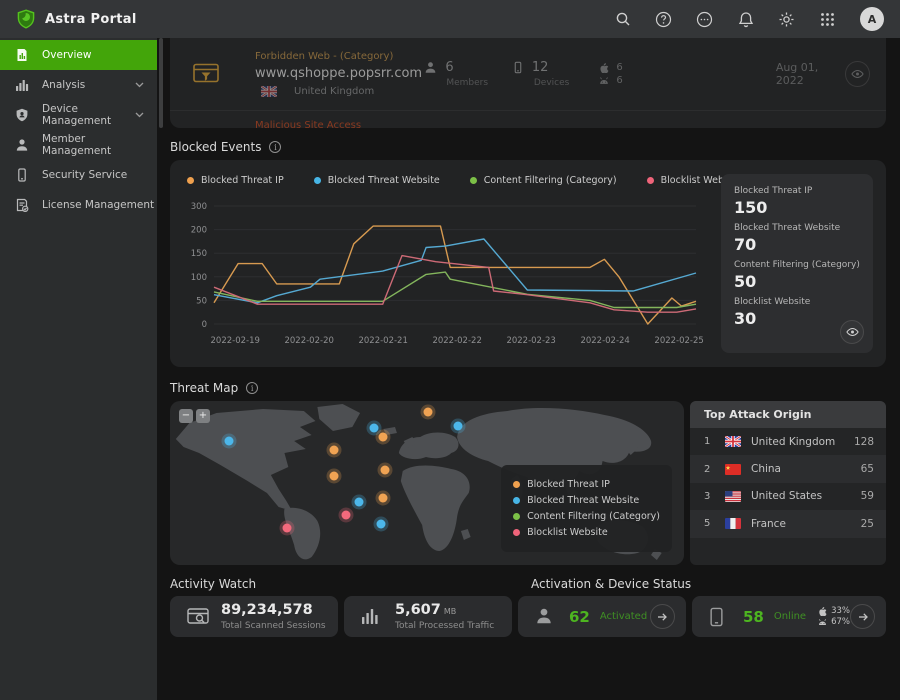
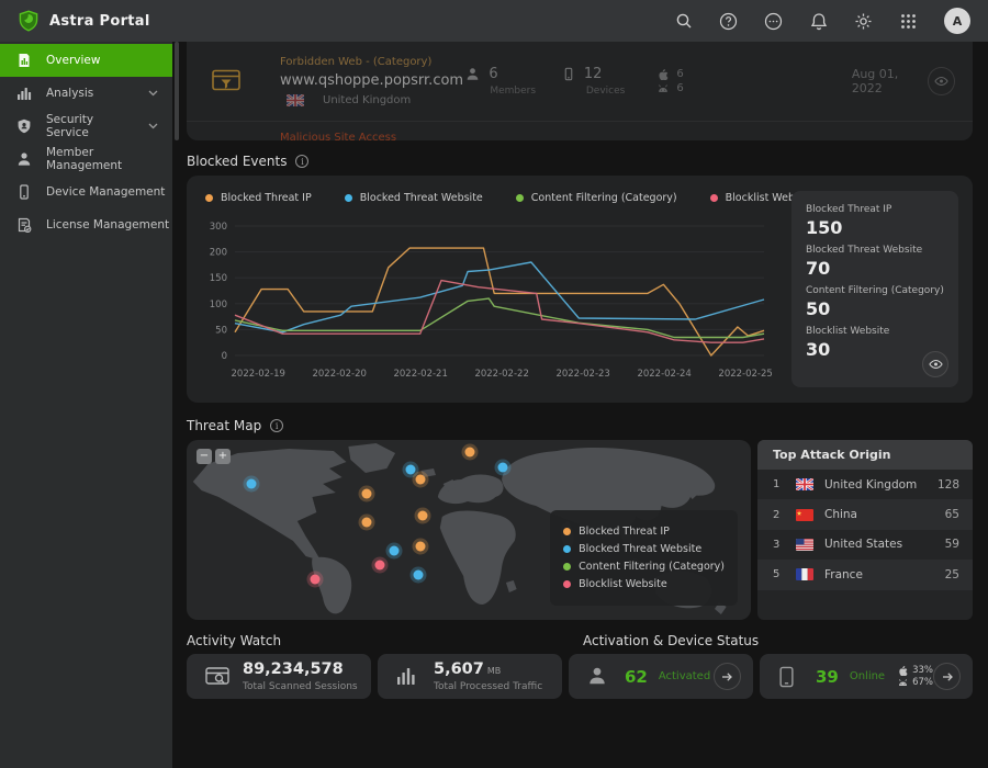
  Astra Portal
  A
  Overview
  Analysis
- Device Management
+ Security Service
  Member Management
- Security Service
+ Device Management
  License Management
  Forbidden Web - (Category)
  www.qshoppe.popsrr.com
  United Kingdom
  6
  Members
  12
  Devices
  6
  6
  Aug 01, 2022
  Malicious Site Access
  Blocked Events
  i
  Blocked Threat IP
  Blocked Threat Website
  Content Filtering (Category)
  0
  50
  100
  150
  200
  300
  2022-02-19
  2022-02-20
  2022-02-21
  2022-02-22
  2022-02-23
  2022-02-24
  2022-02-25
  Blocked Threat IP
  150
  Blocked Threat Website
  70
  Content Filtering (Category)
  50
  Blocklist Website
  30
  Threat Map
  i
  −
  +
  Blocked Threat IP
  Blocked Threat Website
  Content Filtering (Category)
  Blocklist Website
  Top Attack Origin
  1
  United Kingdom
  128
  2
  China
  65
  3
  United States
  59
  5
  France
  25
  Activity Watch
  Activation & Device Status
  89,234,578
  Total Scanned Sessions
  5,607 MB
  Total Processed Traffic
  62
  Activated
- 58
+ 39
  Online
  33%
  67%
